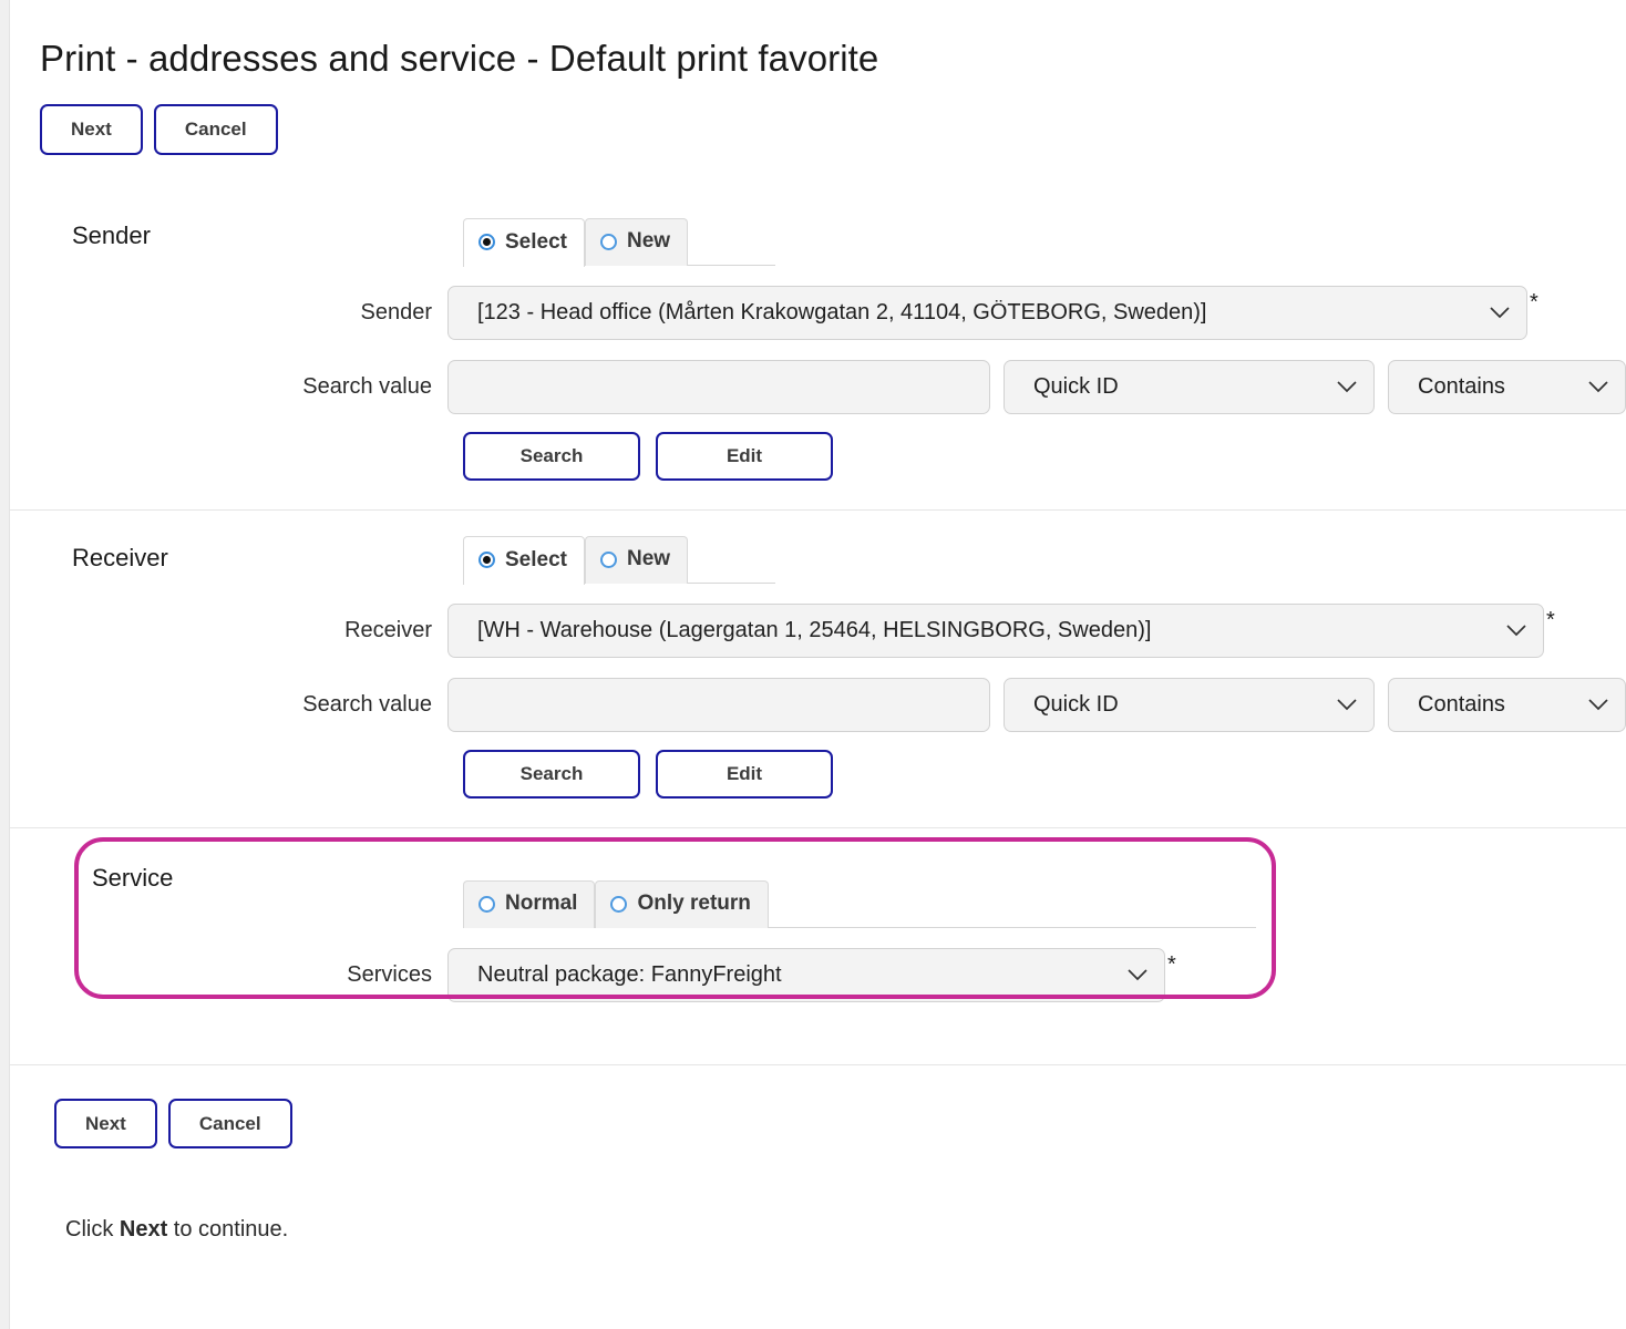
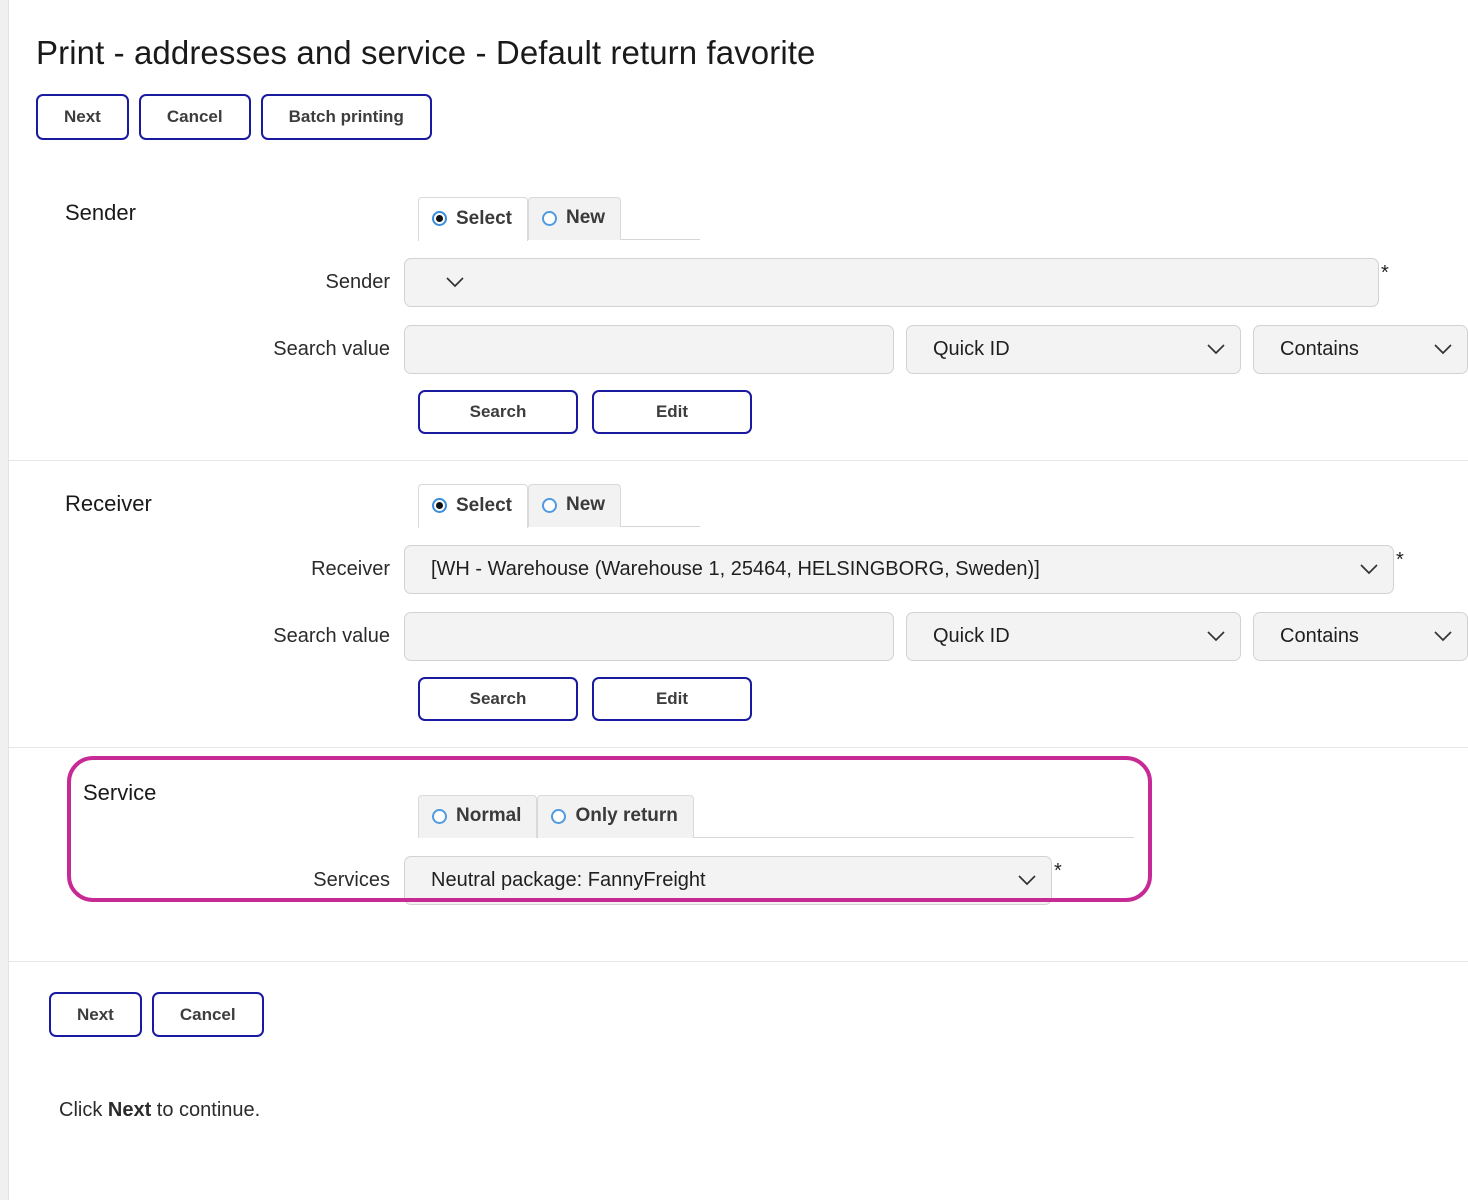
- Print - addresses and service - Default print favorite
+ Print - addresses and service - Default return favorite
  Next
  Cancel
+ Batch printing
  Sender
  Select
  New
  Sender
- [123 - Head office (Mårten Krakowgatan 2, 41104, GÖTEBORG, Sweden)]
  *
  Search value
  Quick ID
  Contains
  Search
  Edit
  Receiver
  Select
  New
  Receiver
- [WH - Warehouse (Lagergatan 1, 25464, HELSINGBORG, Sweden)]
+ [WH - Warehouse (Warehouse 1, 25464, HELSINGBORG, Sweden)]
  *
  Search value
  Quick ID
  Contains
  Search
  Edit
  Service
  Normal
  Only return
  Services
  Neutral package: FannyFreight
  *
  Next
  Cancel
  Click Next to continue.
